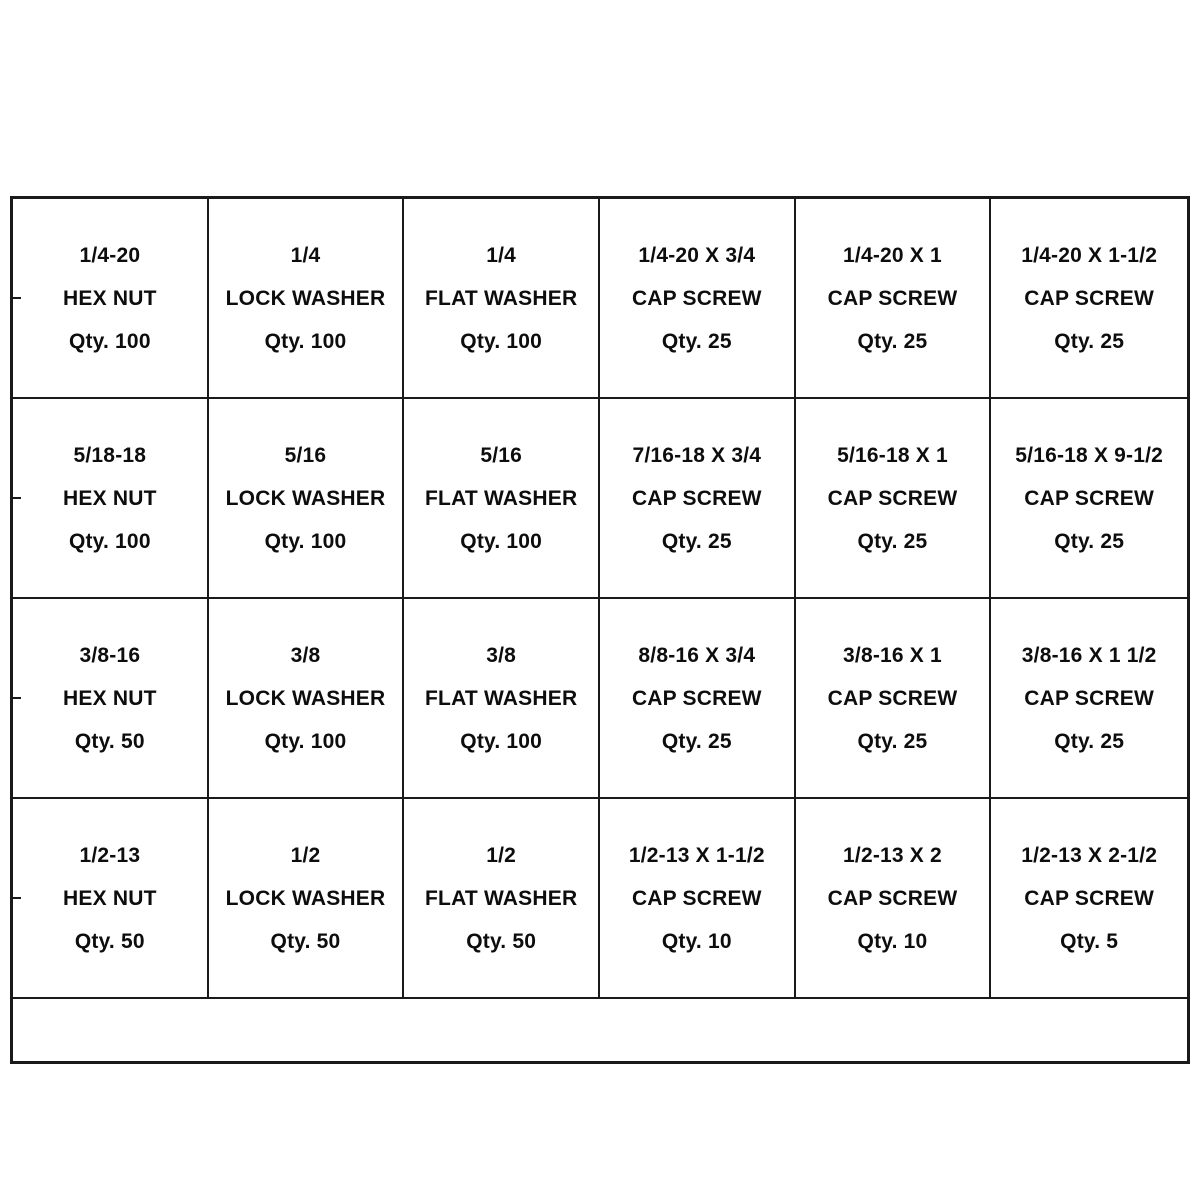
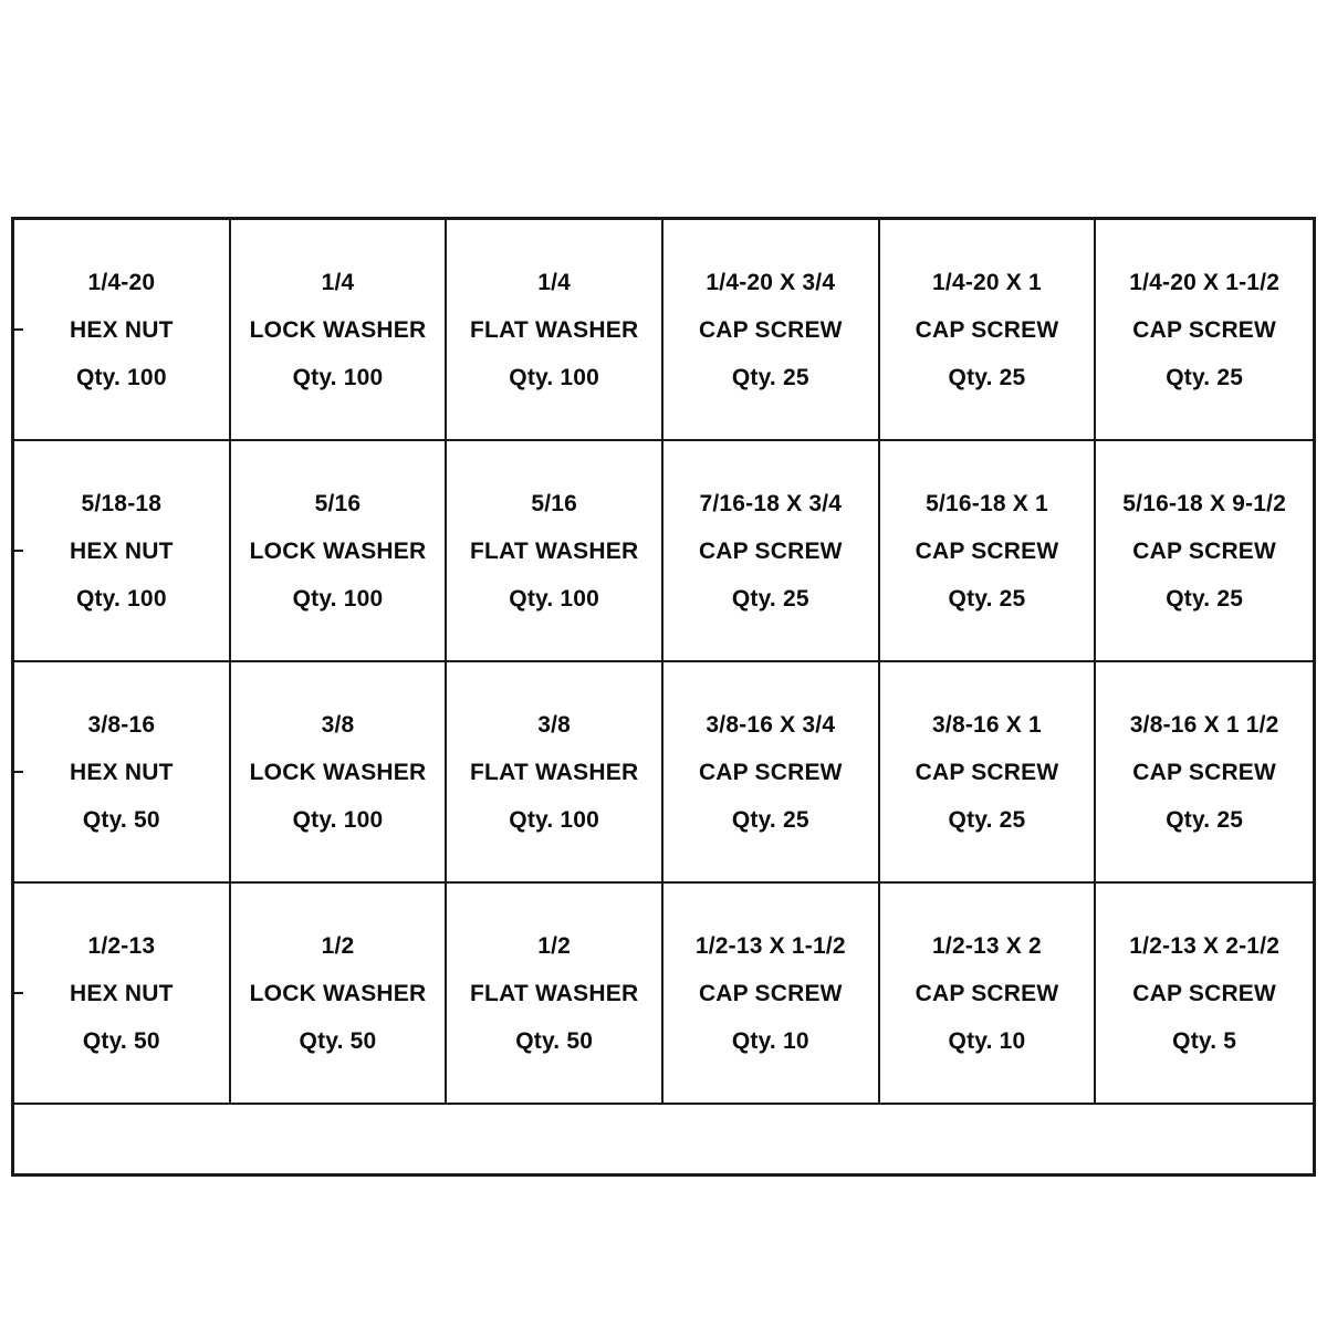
  1/4-20
  HEX NUT
  Qty. 100
  1/4
  LOCK WASHER
  Qty. 100
  1/4
  FLAT WASHER
  Qty. 100
  1/4-20 X 3/4
  CAP SCREW
  Qty. 25
  1/4-20 X 1
  CAP SCREW
  Qty. 25
  1/4-20 X 1-1/2
  CAP SCREW
  Qty. 25
  5/18-18
  HEX NUT
  Qty. 100
  5/16
  LOCK WASHER
  Qty. 100
  5/16
  FLAT WASHER
  Qty. 100
  7/16-18 X 3/4
  CAP SCREW
  Qty. 25
  5/16-18 X 1
  CAP SCREW
  Qty. 25
  5/16-18 X 9-1/2
  CAP SCREW
  Qty. 25
  3/8-16
  HEX NUT
  Qty. 50
  3/8
  LOCK WASHER
  Qty. 100
  3/8
  FLAT WASHER
  Qty. 100
- 8/8-16 X 3/4
+ 3/8-16 X 3/4
  CAP SCREW
  Qty. 25
  3/8-16 X 1
  CAP SCREW
  Qty. 25
  3/8-16 X 1 1/2
  CAP SCREW
  Qty. 25
  1/2-13
  HEX NUT
  Qty. 50
  1/2
  LOCK WASHER
  Qty. 50
  1/2
  FLAT WASHER
  Qty. 50
  1/2-13 X 1-1/2
  CAP SCREW
  Qty. 10
  1/2-13 X 2
  CAP SCREW
  Qty. 10
  1/2-13 X 2-1/2
  CAP SCREW
  Qty. 5
